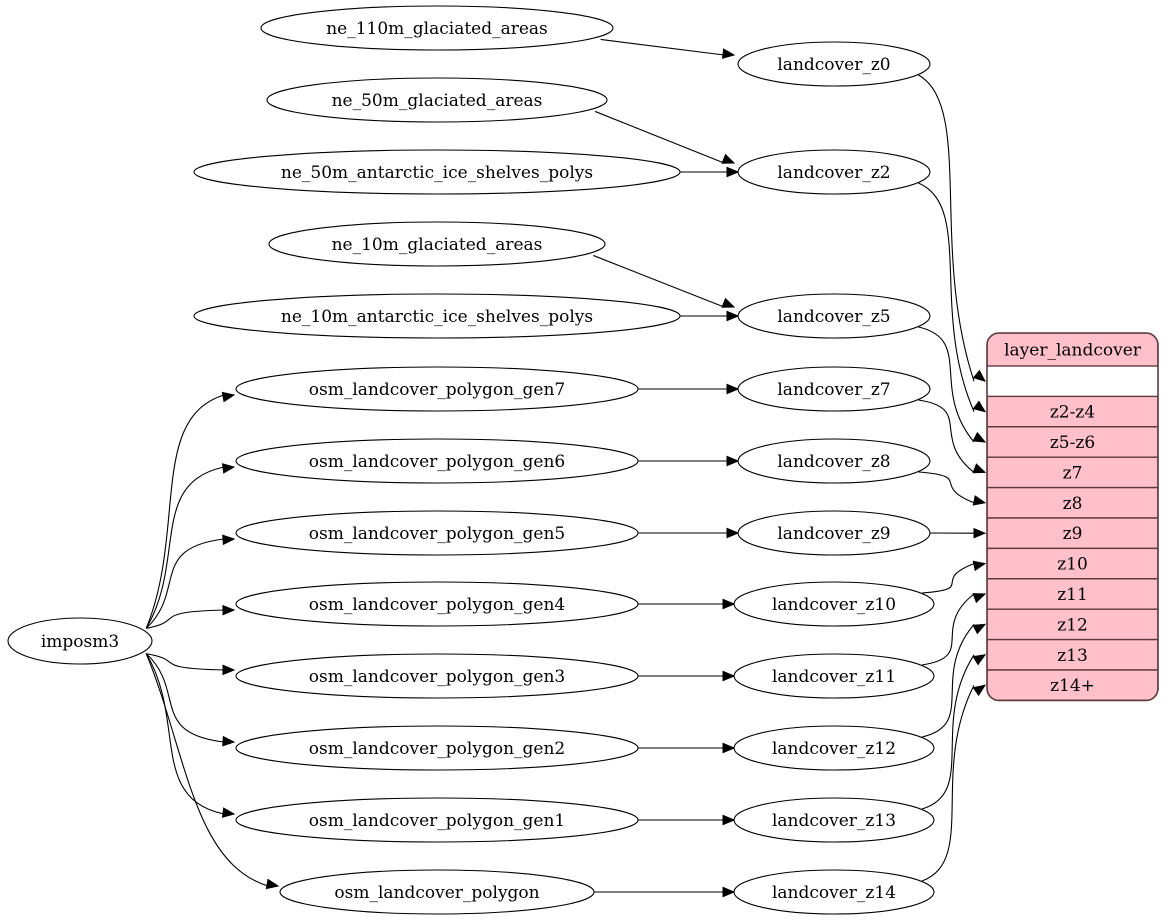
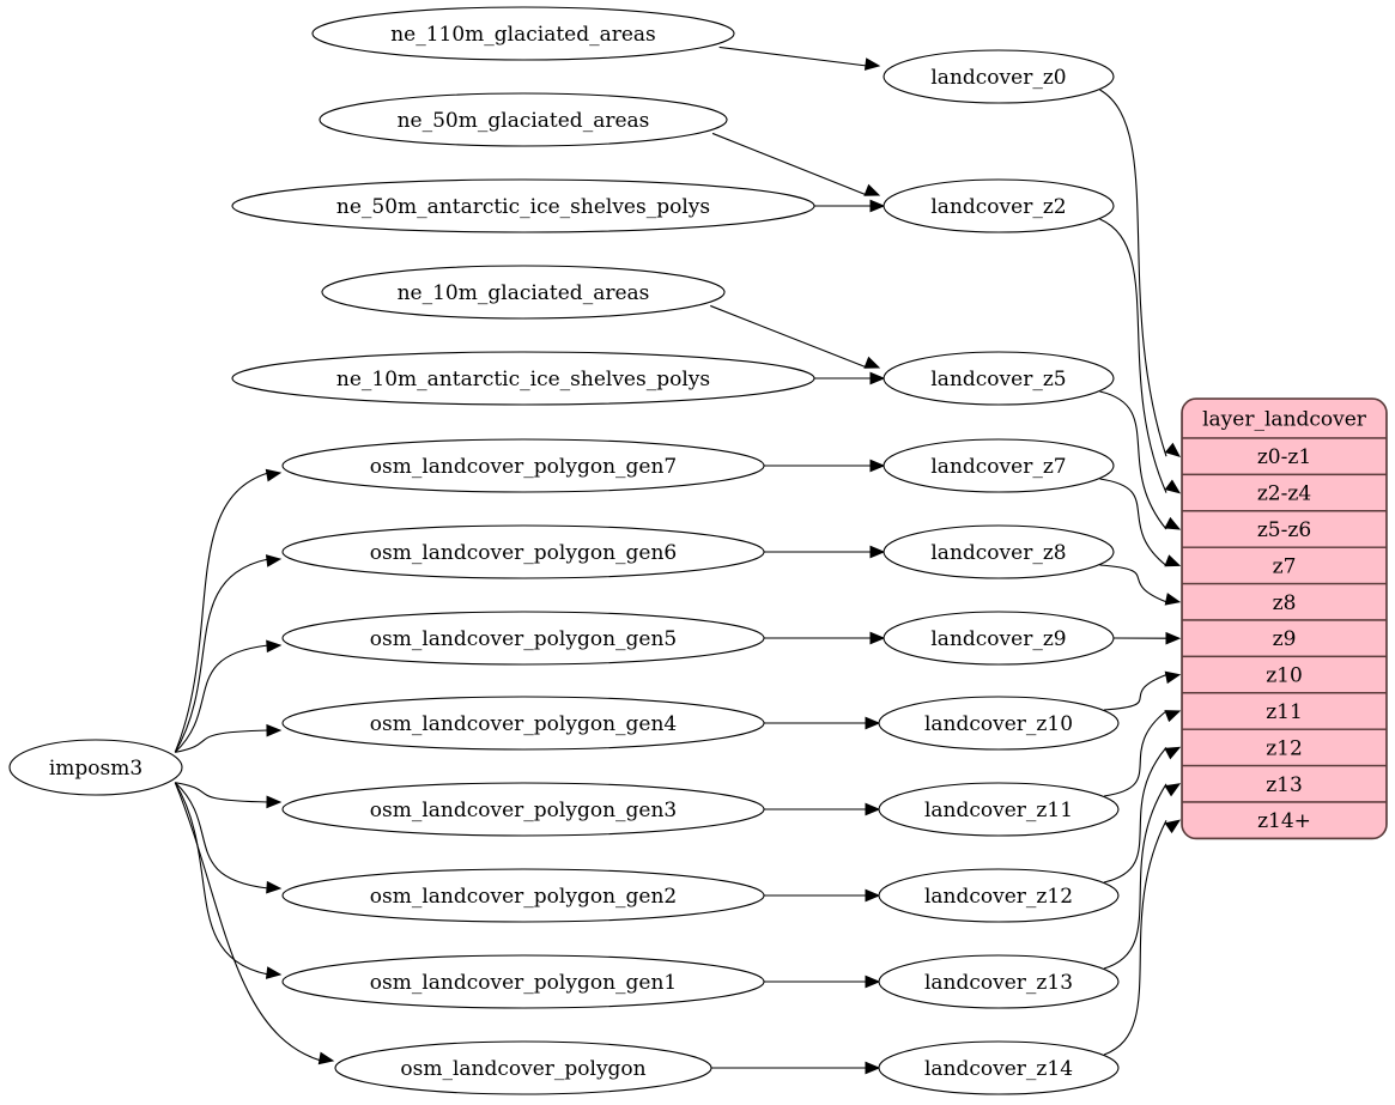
  ne_110m_glaciated_areas
  ne_50m_glaciated_areas
  ne_50m_antarctic_ice_shelves_polys
  ne_10m_glaciated_areas
  ne_10m_antarctic_ice_shelves_polys
  osm_landcover_polygon_gen7
  osm_landcover_polygon_gen6
  osm_landcover_polygon_gen5
  osm_landcover_polygon_gen4
  osm_landcover_polygon_gen3
  osm_landcover_polygon_gen2
  osm_landcover_polygon_gen1
  osm_landcover_polygon
  landcover_z0
  landcover_z2
  landcover_z5
  landcover_z7
  landcover_z8
  landcover_z9
  landcover_z10
  landcover_z11
  landcover_z12
  landcover_z13
  landcover_z14
  imposm3
  layer_landcover
+ z0-z1
  z2-z4
  z5-z6
  z7
  z8
  z9
  z10
  z11
  z12
  z13
  z14+
